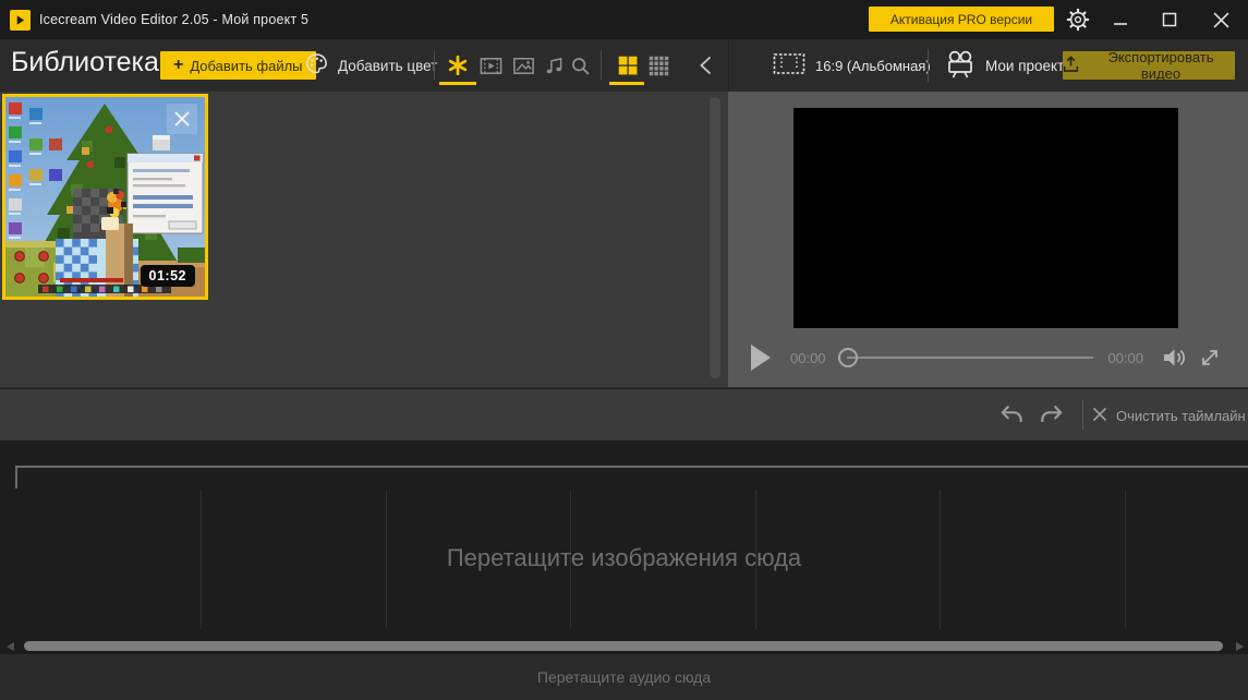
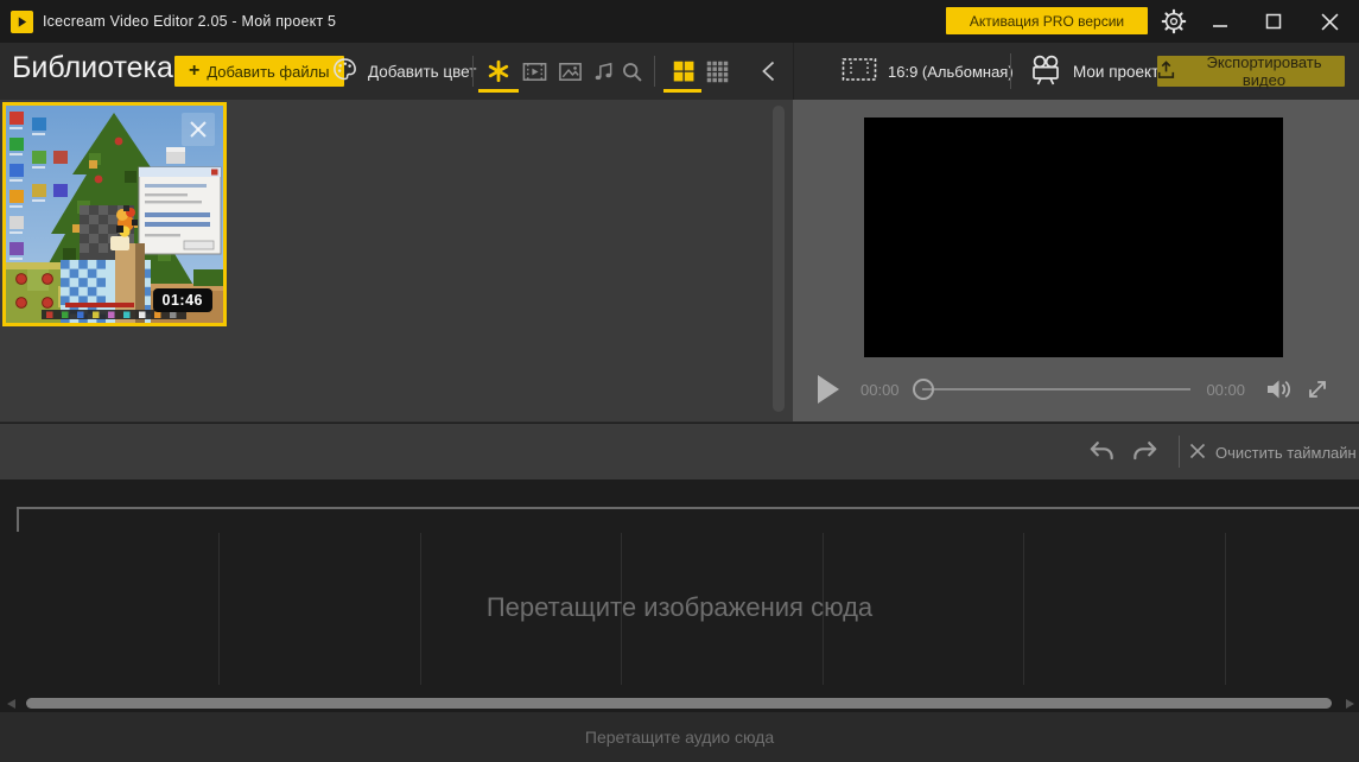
  Icecream Video Editor 2.05 - Мой проект 5
  Активация PRO версии
  Библиотека
  +
  Добавить файлы
  Добавить цве
  16:9 (Альбомная
  Мои проект
  Экспортировать видео
- 01:52
+ 01:46
  00:00
  00:00
  Очистить таймлайн
  Перетащите изображения сюда
  Перетащите аудио сюда
